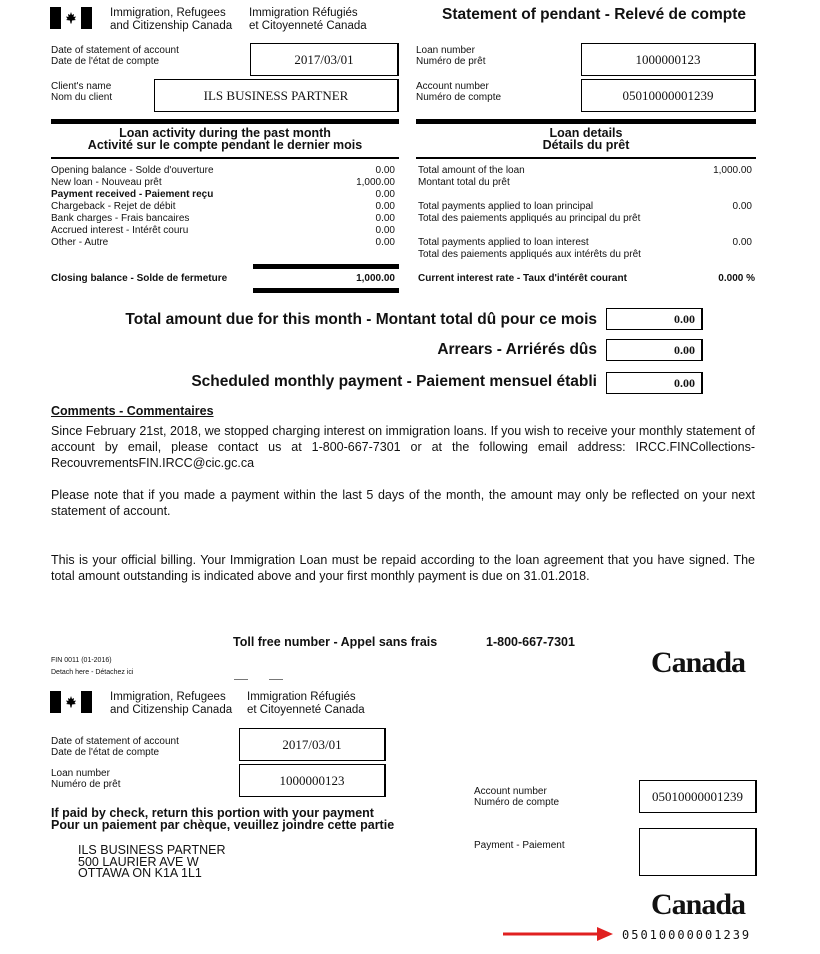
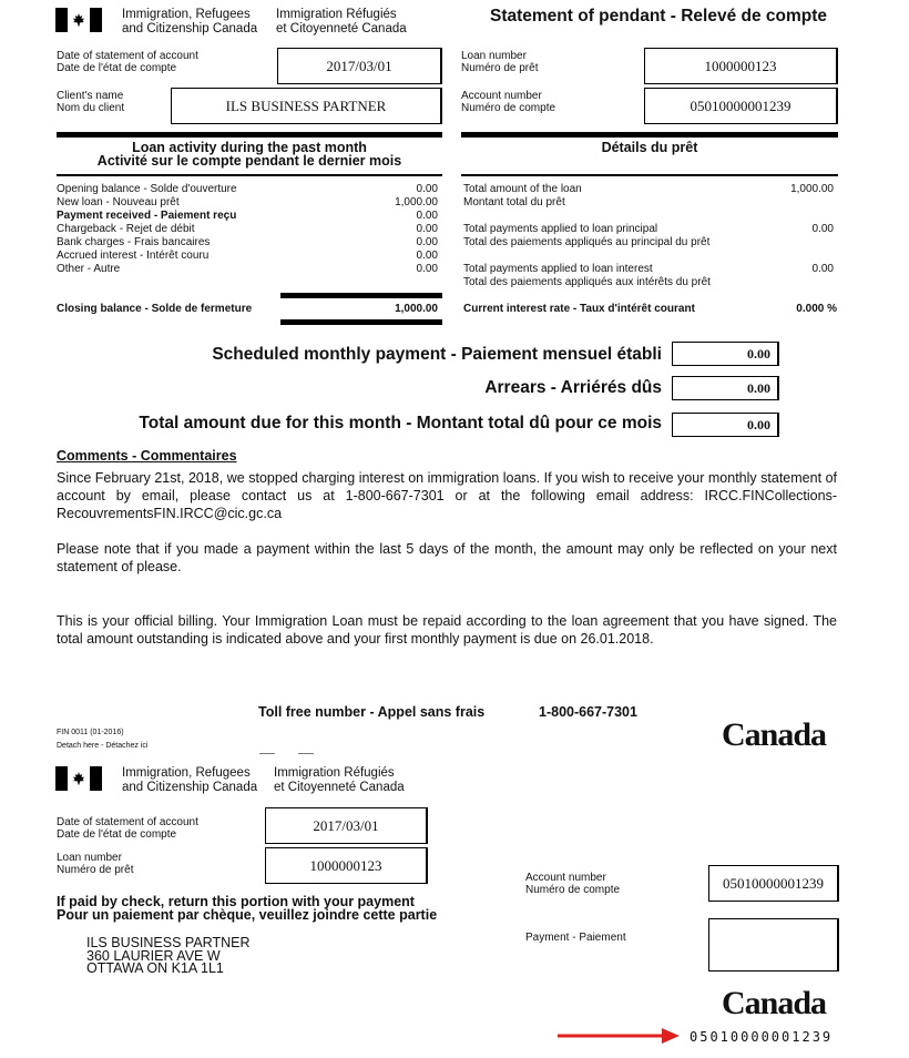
  Immigration, Refugees
  and Citizenship Canada
  Immigration Réfugiés
  et Citoyenneté Canada
  Statement of pendant - Relevé de compte
  Date of statement of account
  Date de l'état de compte
  2017/03/01
  Client's name
  Nom du client
  ILS BUSINESS PARTNER
  Loan number
  Numéro de prêt
  1000000123
  Account number
  Numéro de compte
  05010000001239
  Loan activity during the past month
  Activité sur le compte pendant le dernier mois
  Opening balance - Solde d'ouverture
  0.00
  New loan - Nouveau prêt
  1,000.00
  Payment received - Paiement reçu
  0.00
  Chargeback - Rejet de débit
  0.00
  Bank charges - Frais bancaires
  0.00
  Accrued interest - Intérêt couru
  0.00
  Other - Autre
  0.00
  Closing balance - Solde de fermeture
  1,000.00
- Loan details
  Détails du prêt
  Total amount of the loan
  Montant total du prêt
  1,000.00
  Total payments applied to loan principal
  Total des paiements appliqués au principal du prêt
  0.00
  Total payments applied to loan interest
  Total des paiements appliqués aux intérêts du prêt
  0.00
  Current interest rate - Taux d'intérêt courant
  0.000 %
- Total amount due for this month - Montant total dû pour ce mois
+ Scheduled monthly payment - Paiement mensuel établi
  0.00
  Arrears - Arriérés dûs
  0.00
- Scheduled monthly payment - Paiement mensuel établi
+ Total amount due for this month - Montant total dû pour ce mois
  0.00
  Comments - Commentaires
  Since February 21st, 2018, we stopped charging interest on immigration loans. If you wish to receive your monthly statement of account by email, please contact us at 1-800-667-7301 or at the following email address: IRCC.FINCollections-RecouvrementsFIN.IRCC@cic.gc.ca
- Please note that if you made a payment within the last 5 days of the month, the amount may only be reflected on your next statement of account.
+ Please note that if you made a payment within the last 5 days of the month, the amount may only be reflected on your next statement of please.
- This is your official billing. Your Immigration Loan must be repaid according to the loan agreement that you have signed. The total amount outstanding is indicated above and your first monthly payment is due on 31.01.2018.
+ This is your official billing. Your Immigration Loan must be repaid according to the loan agreement that you have signed. The total amount outstanding is indicated above and your first monthly payment is due on 26.01.2018.
  Toll free number - Appel sans frais
  1-800-667-7301
  Canada
  Immigration, Refugees
  and Citizenship Canada
  Immigration Réfugiés
  et Citoyenneté Canada
  Date of statement of account
  Date de l'état de compte
  2017/03/01
  Loan number
  Numéro de prêt
  1000000123
  If paid by check, return this portion with your payment
  Pour un paiement par chèque, veuillez joindre cette partie
  ILS BUSINESS PARTNER
- 500 LAURIER AVE W
+ 360 LAURIER AVE W
  OTTAWA ON K1A 1L1
  Account number
  Numéro de compte
  05010000001239
  Payment - Paiement
  Canada
  05010000001239
